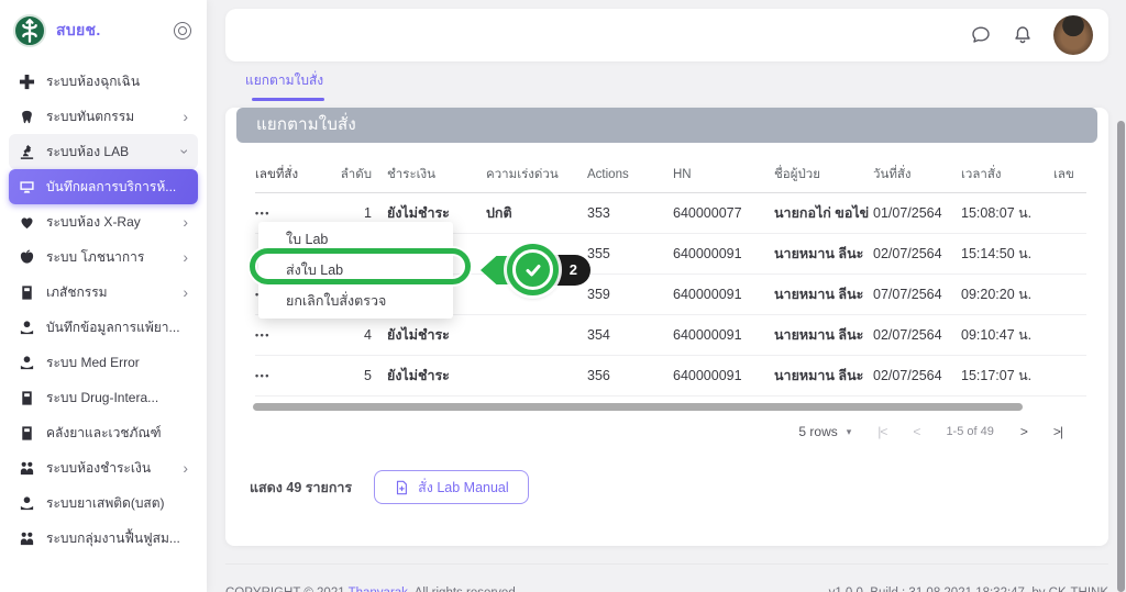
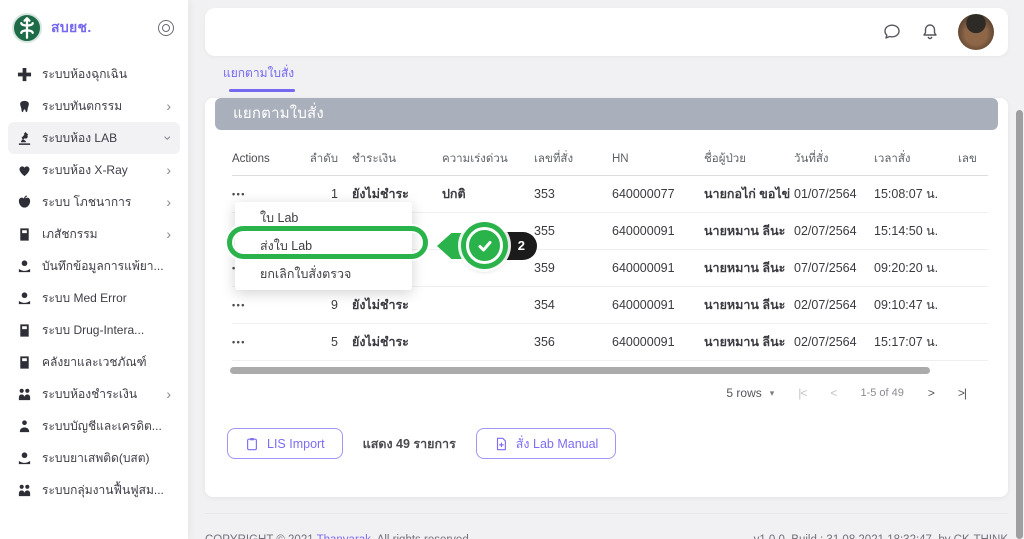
  สบยช.
  ระบบห้องฉุกเฉิน
  ระบบทันตกรรม
  ›
  ระบบห้อง LAB
- บันทึกผลการบริการห้...
  ระบบห้อง X-Ray
  ›
  ระบบ โภชนาการ
  ›
  เภสัชกรรม
  ›
  บันทึกข้อมูลการแพ้ยา...
  ระบบ Med Error
  ระบบ Drug-Intera...
  คลังยาและเวชภัณฑ์
  ระบบห้องชำระเงิน
  ›
+ ระบบบัญชีและเครดิต...
  ระบบยาเสพติด(บสต)
  ระบบกลุ่มงานฟื้นฟูสม...
  แยกตามใบสั่ง
  แยกตามใบสั่ง
- เลขที่สั่ง
+ Actions
  ลำดับ
  ชำระเงิน
  ความเร่งด่วน
- Actions
+ เลขที่สั่ง
  HN
  ชื่อผู้ป่วย
  วันที่สั่ง
  เวลาสั่ง
  เลข
  •••
  1
  ยังไม่ชำระ
  ปกติ
  353
  640000077
  นายกอไก่ ขอไข่
  01/07/2564
  15:08:07 น.
  355
  640000091
  นายหมาน ลีนะ
  02/07/2564
  15:14:50 น.
  359
  640000091
  นายหมาน ลีนะ
  07/07/2564
  09:20:20 น.
  •••
- 4
+ 9
  ยังไม่ชำระ
  354
  640000091
  นายหมาน ลีนะ
  02/07/2564
  09:10:47 น.
  •••
  5
  ยังไม่ชำระ
  356
  640000091
  นายหมาน ลีนะ
  02/07/2564
  15:17:07 น.
  5 rows
  ▾
  |<
  <
  1-5 of 49
  >
  >|
+ LIS Import
  แสดง 49 รายการ
  สั่ง Lab Manual
  ใบ Lab
  ส่งใบ Lab
  ยกเลิกใบสั่งตรวจ
  2
